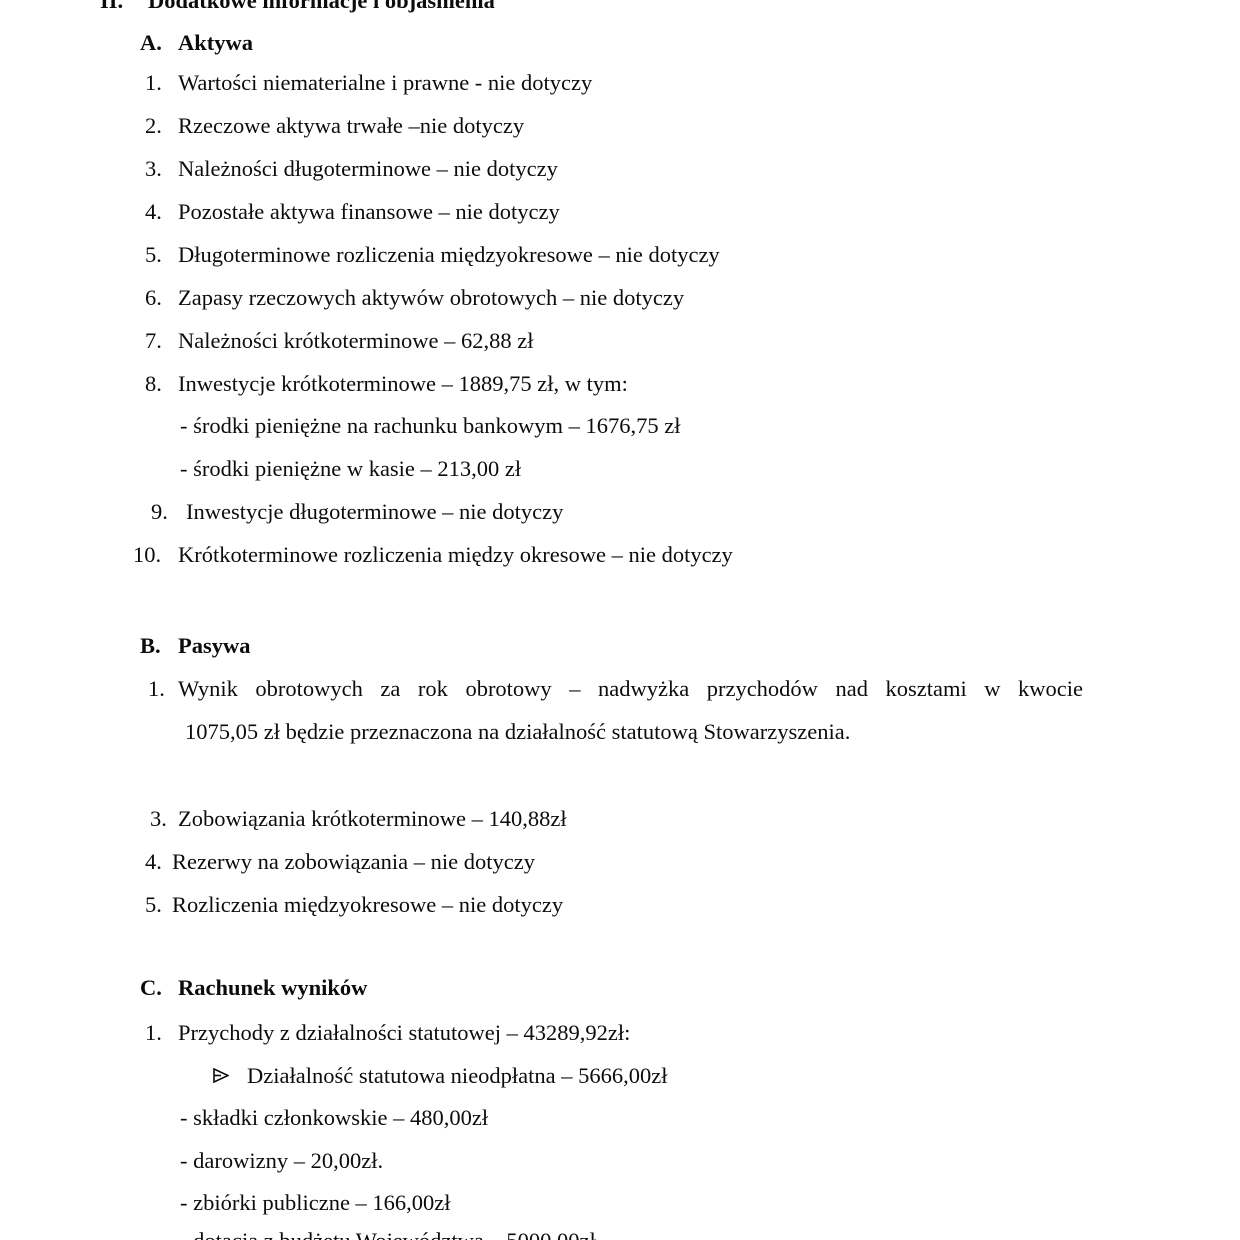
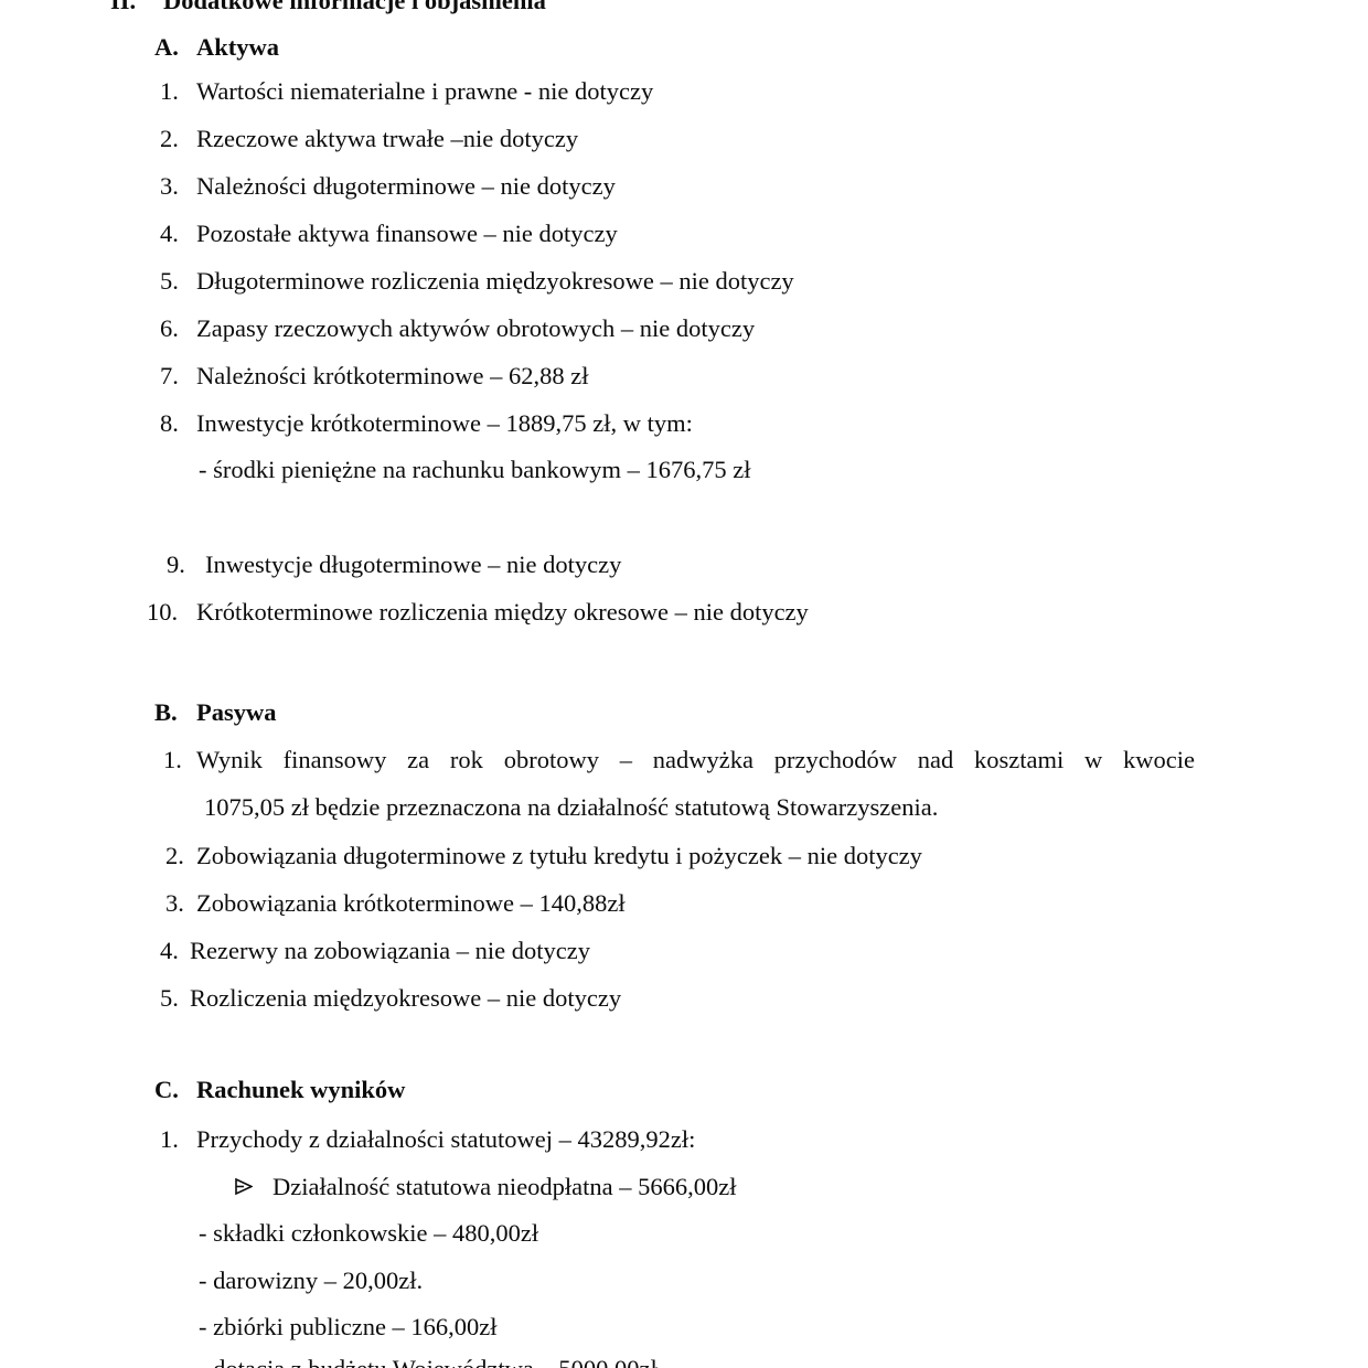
  II. Dodatkowe informacje i objaśnienia
  A. Aktywa
  1. Wartości niematerialne i prawne - nie dotyczy
  2. Rzeczowe aktywa trwałe –nie dotyczy
  3. Należności długoterminowe – nie dotyczy
  4. Pozostałe aktywa finansowe – nie dotyczy
  5. Długoterminowe rozliczenia międzyokresowe – nie dotyczy
  6. Zapasy rzeczowych aktywów obrotowych – nie dotyczy
  7. Należności krótkoterminowe – 62,88 zł
  8. Inwestycje krótkoterminowe – 1889,75 zł, w tym:
  - środki pieniężne na rachunku bankowym – 1676,75 zł
- - środki pieniężne w kasie – 213,00 zł
  9. Inwestycje długoterminowe – nie dotyczy
  10. Krótkoterminowe rozliczenia między okresowe – nie dotyczy
  B. Pasywa
- 1. Wynik obrotowych za rok obrotowy – nadwyżka przychodów nad kosztami w kwocie
+ 1. Wynik finansowy za rok obrotowy – nadwyżka przychodów nad kosztami w kwocie
  1075,05 zł będzie przeznaczona na działalność statutową Stowarzyszenia.
+ 2. Zobowiązania długoterminowe z tytułu kredytu i pożyczek – nie dotyczy
  3. Zobowiązania krótkoterminowe – 140,88zł
  4. Rezerwy na zobowiązania – nie dotyczy
  5. Rozliczenia międzyokresowe – nie dotyczy
  C. Rachunek wyników
  1. Przychody z działalności statutowej – 43289,92zł:
  Działalność statutowa nieodpłatna – 5666,00zł
  - składki członkowskie – 480,00zł
  - darowizny – 20,00zł.
  - zbiórki publiczne – 166,00zł
